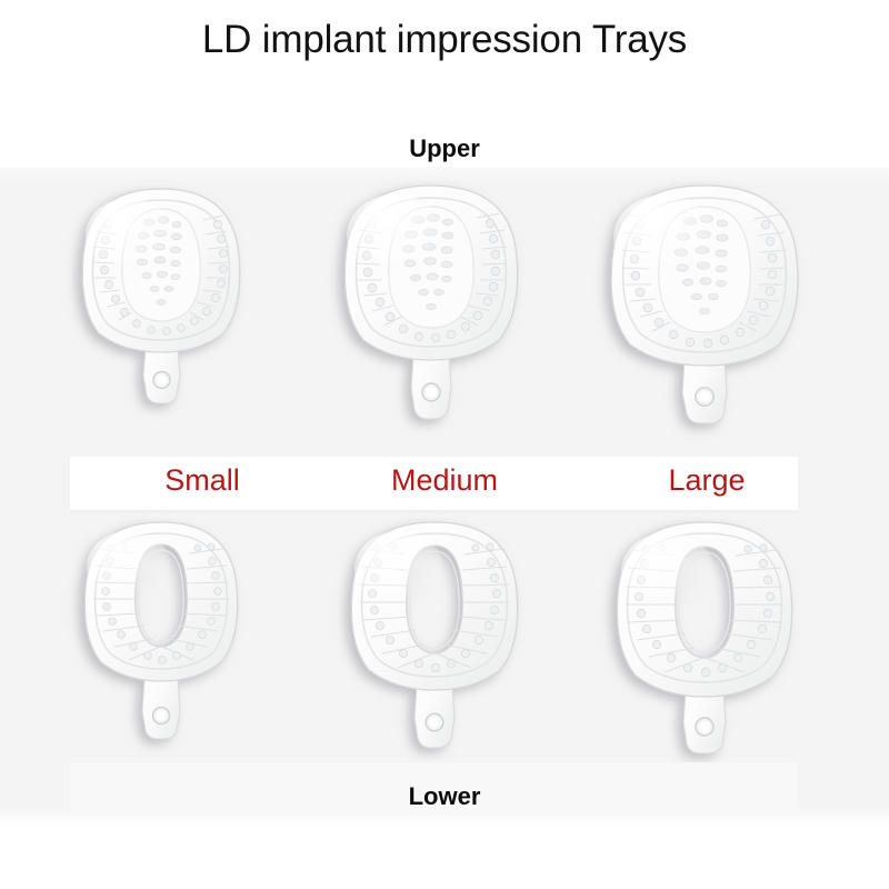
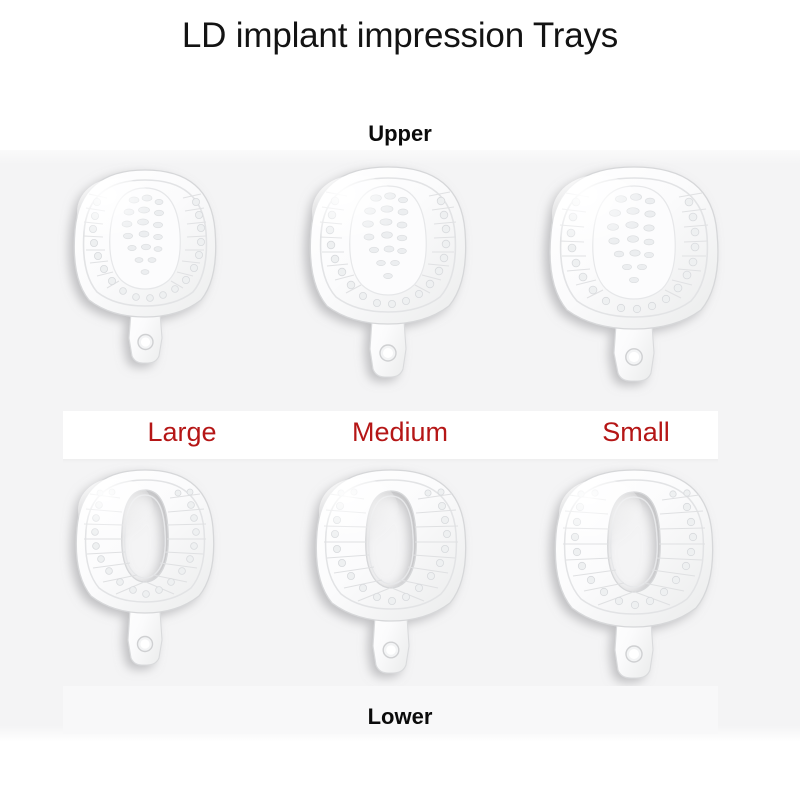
  LD implant impression Trays
  Upper
- Small
+ Large
  Medium
- Large
+ Small
  Lower
